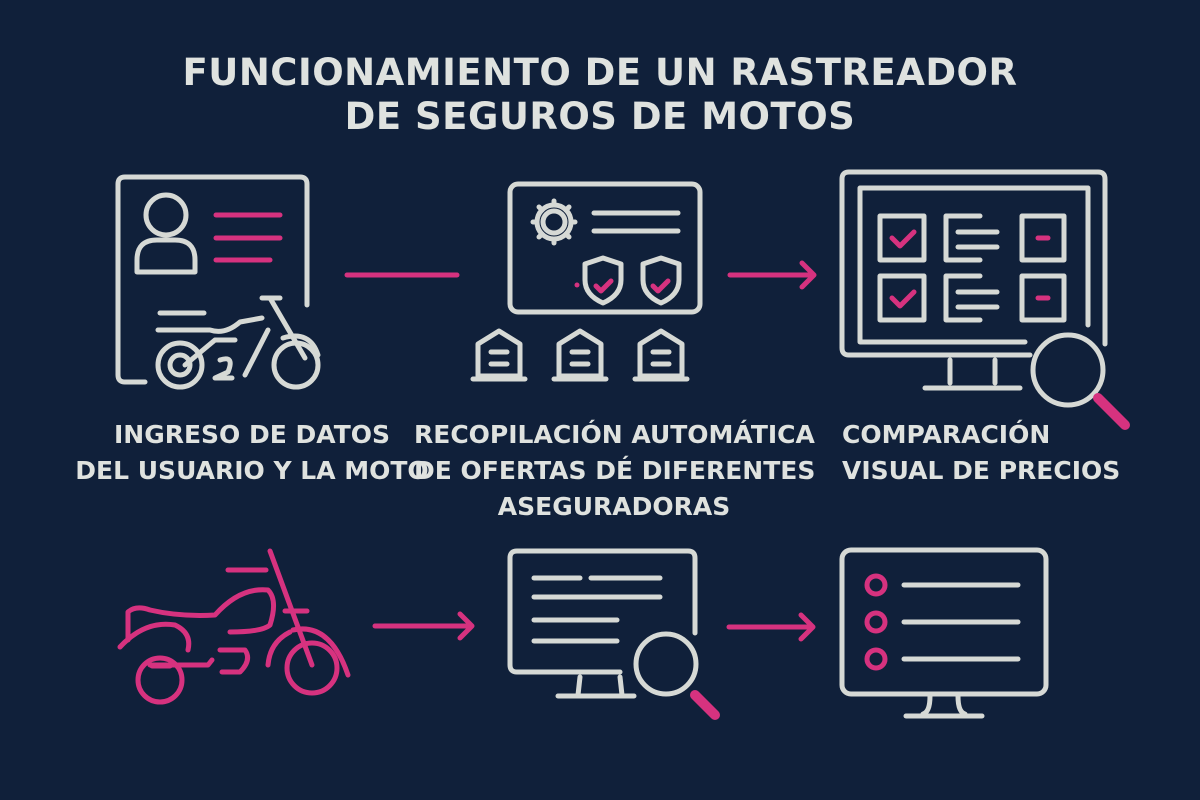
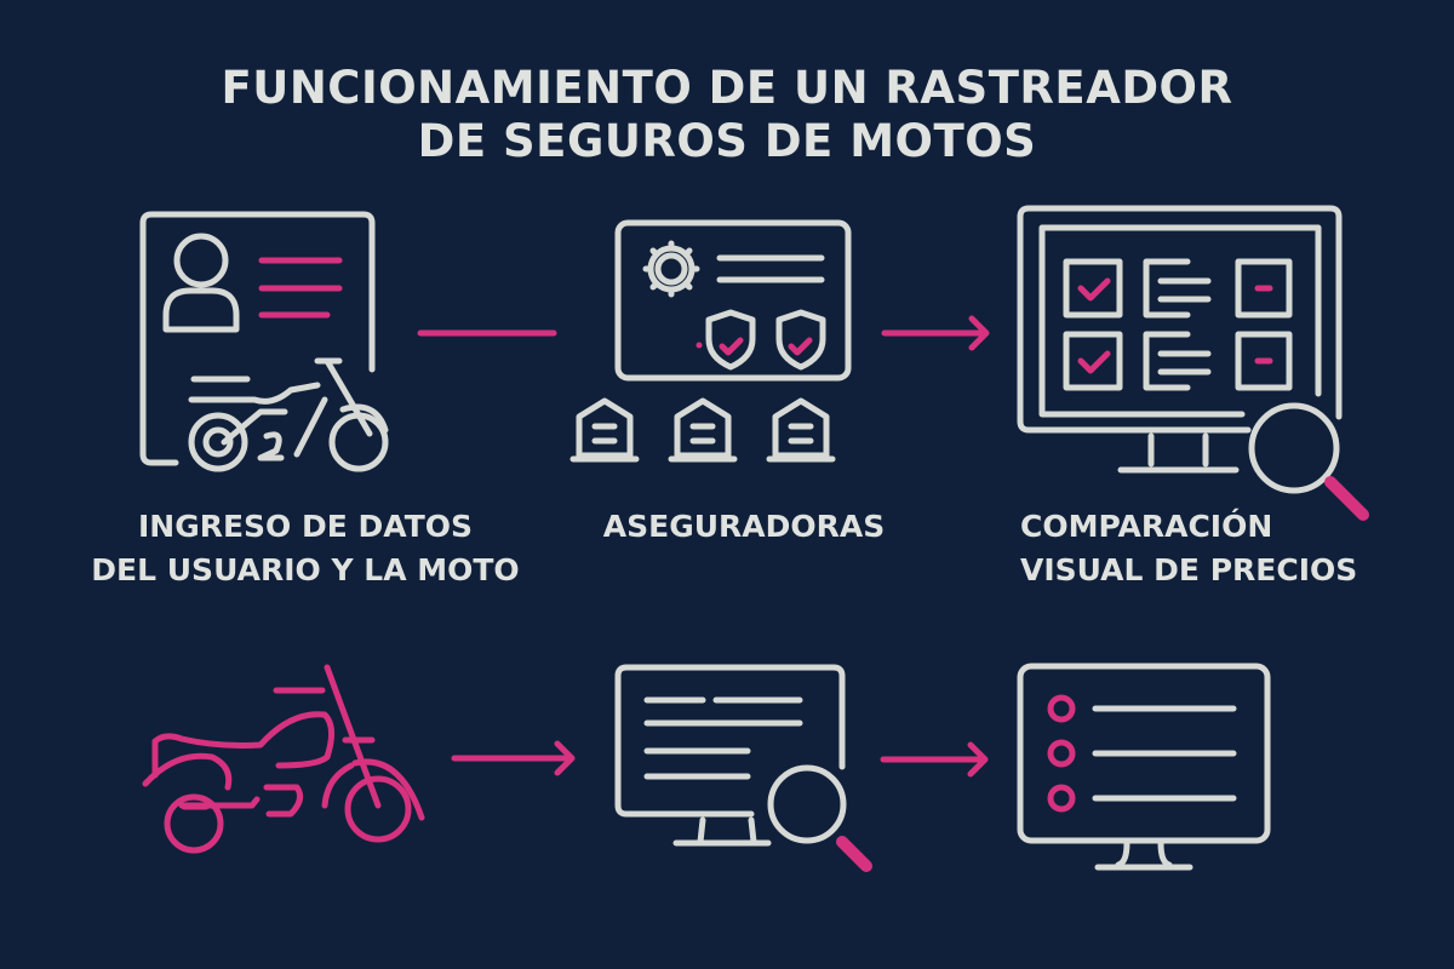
  FUNCIONAMIENTO DE UN RASTREADOR
  DE SEGUROS DE MOTOS
  INGRESO DE DATOS
  DEL USUARIO Y LA MOTO
- RECOPILACIÓN AUTOMÁTICA
- DE OFERTAS DÉ DIFERENTES
  ASEGURADORAS
  COMPARACIÓN
  VISUAL DE PRECIOS
